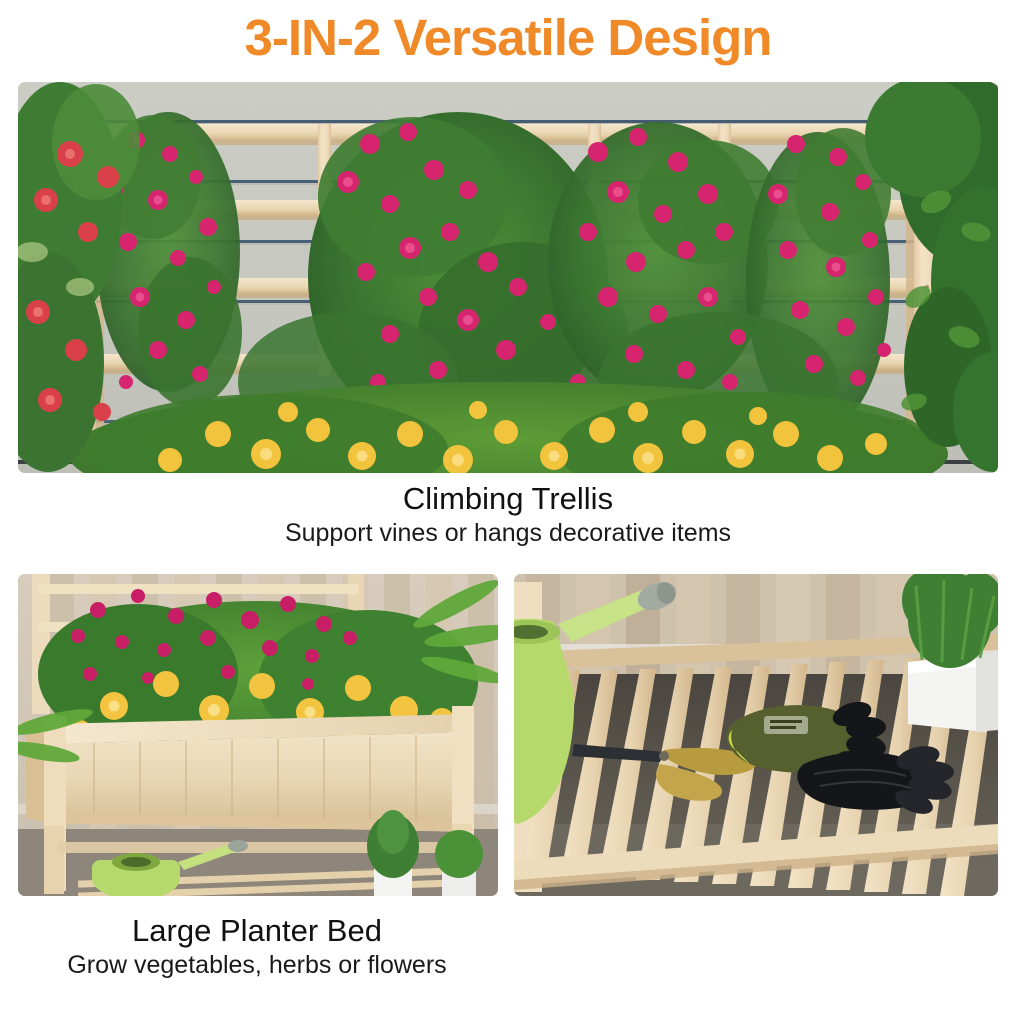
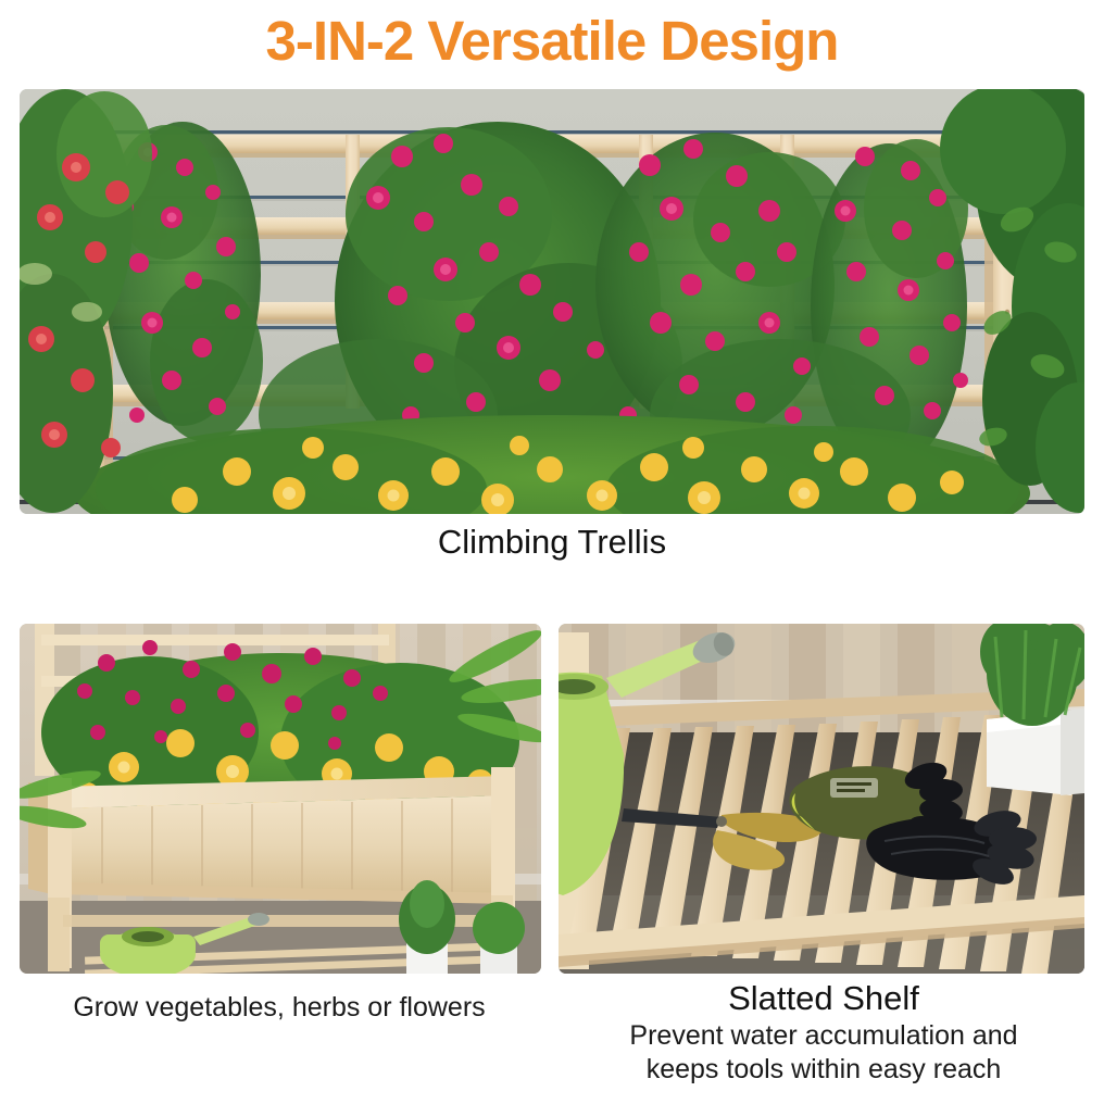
  3-IN-2 Versatile Design
  Climbing Trellis
- Support vines or hangs decorative items
- Large Planter Bed
  Grow vegetables, herbs or flowers
+ Slatted Shelf
+ Prevent water accumulation and
+ keeps tools within easy reach
